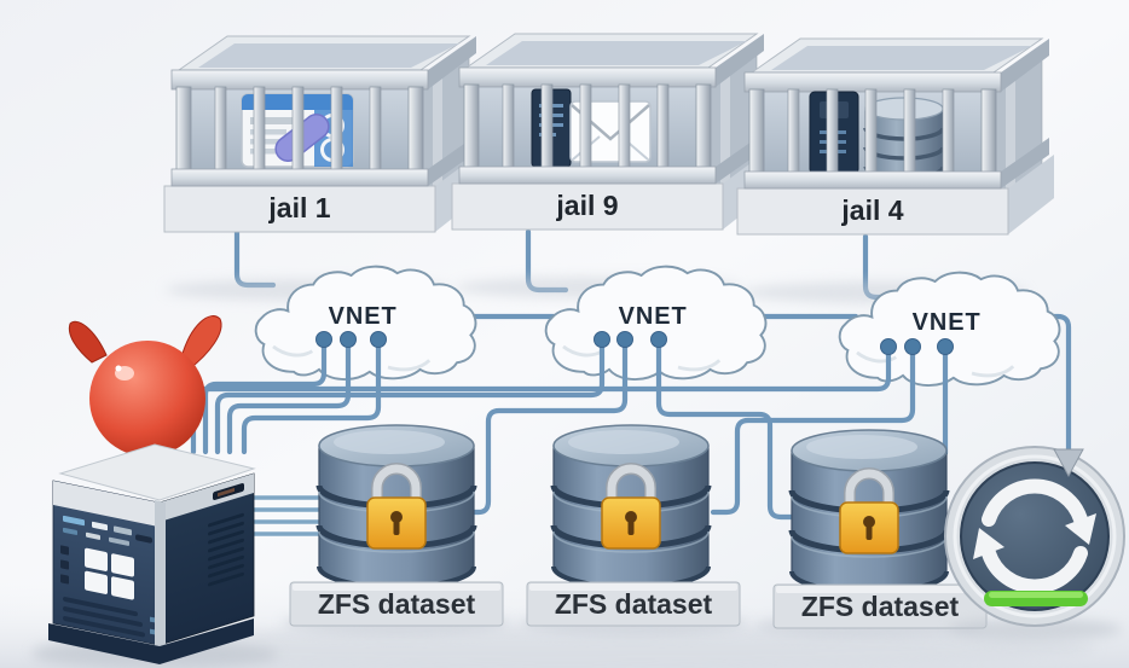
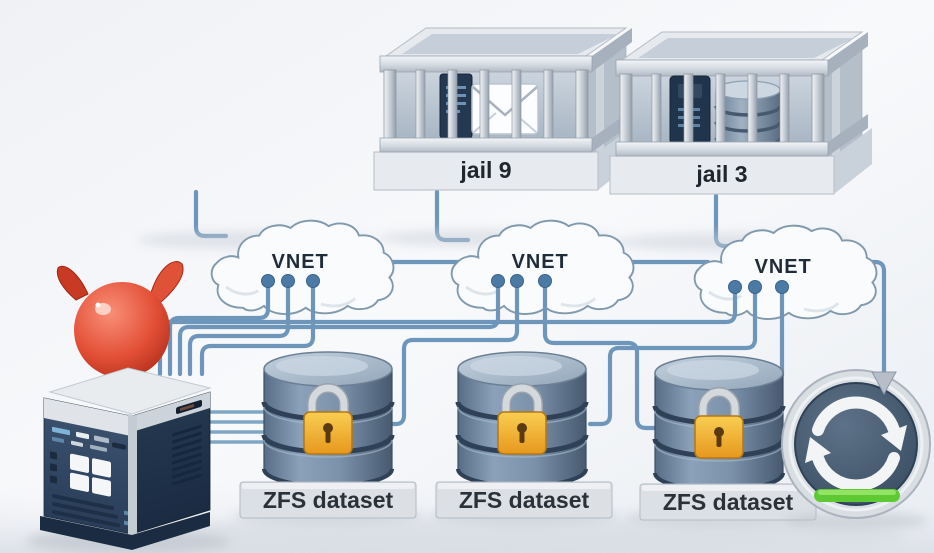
- jail 1
  jail 9
- jail 4
+ jail 3
  VNET
  VNET
  VNET
  ZFS dataset
  ZFS dataset
  ZFS dataset
